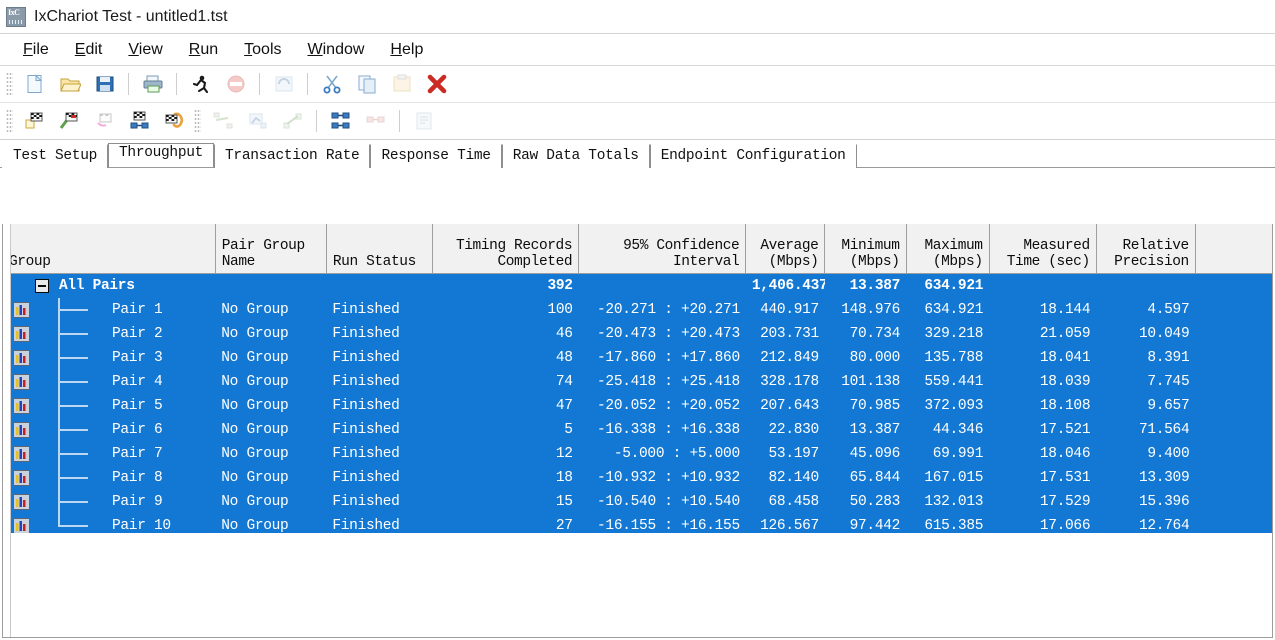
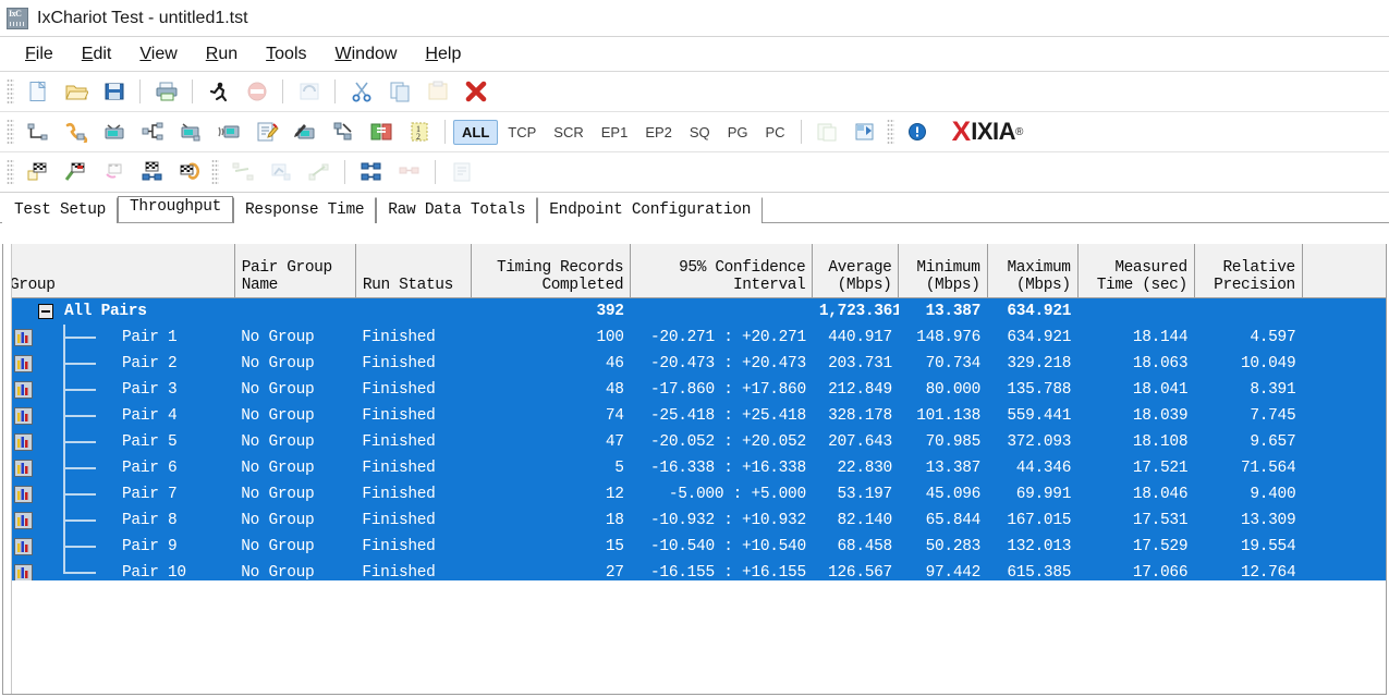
  IxChariot Test - untitled1.tst
  File
  Edit
  View
  Run
  Tools
  Window
  Help
+ 1
+ 2
+ ALL
+ TCP
+ SCR
+ EP1
+ EP2
+ SQ
+ PG
+ PC
+ X
+ IXIA
+ ®
  Test Setup
  Throughput
- Transaction Rate
  Response Time
  Raw Data Totals
  Endpoint Configuration
  Group	Pair GroupName	Run Status	Timing RecordsCompleted	95% ConfidenceInterval	Average(Mbps)	Minimum(Mbps)	Maximum(Mbps)	MeasuredTime (sec)	RelativePrecision
- All Pairs			392		1,406.437	13.387	634.921
+ All Pairs			392		1,723.361	13.387	634.921
  Pair 1	No Group	Finished	100	-20.271 : +20.271	440.917	148.976	634.921	18.144	4.597
- Pair 2	No Group	Finished	46	-20.473 : +20.473	203.731	70.734	329.218	21.059	10.049
+ Pair 2	No Group	Finished	46	-20.473 : +20.473	203.731	70.734	329.218	18.063	10.049
  Pair 3	No Group	Finished	48	-17.860 : +17.860	212.849	80.000	135.788	18.041	8.391
  Pair 4	No Group	Finished	74	-25.418 : +25.418	328.178	101.138	559.441	18.039	7.745
  Pair 5	No Group	Finished	47	-20.052 : +20.052	207.643	70.985	372.093	18.108	9.657
  Pair 6	No Group	Finished	5	-16.338 : +16.338	22.830	13.387	44.346	17.521	71.564
  Pair 7	No Group	Finished	12	-5.000 : +5.000	53.197	45.096	69.991	18.046	9.400
  Pair 8	No Group	Finished	18	-10.932 : +10.932	82.140	65.844	167.015	17.531	13.309
- Pair 9	No Group	Finished	15	-10.540 : +10.540	68.458	50.283	132.013	17.529	15.396
+ Pair 9	No Group	Finished	15	-10.540 : +10.540	68.458	50.283	132.013	17.529	19.554
  Pair 10	No Group	Finished	27	-16.155 : +16.155	126.567	97.442	615.385	17.066	12.764
